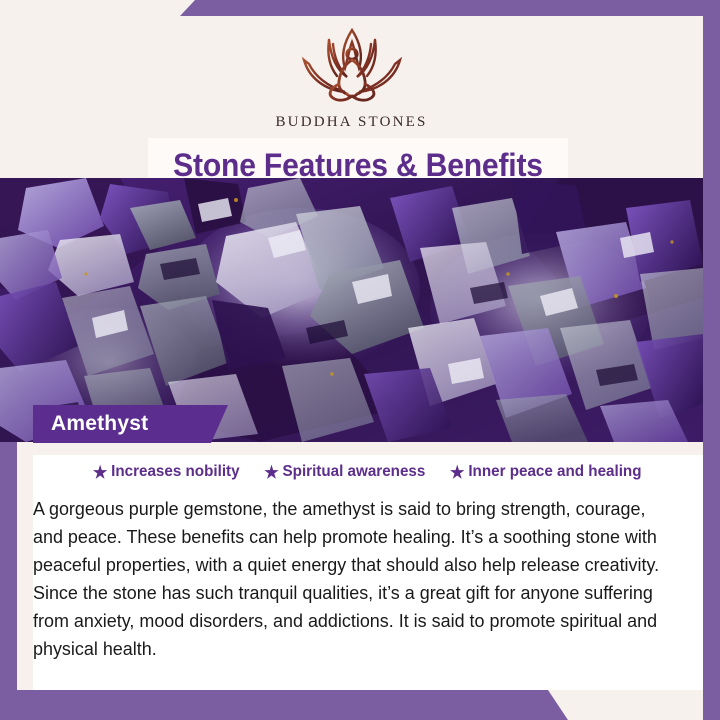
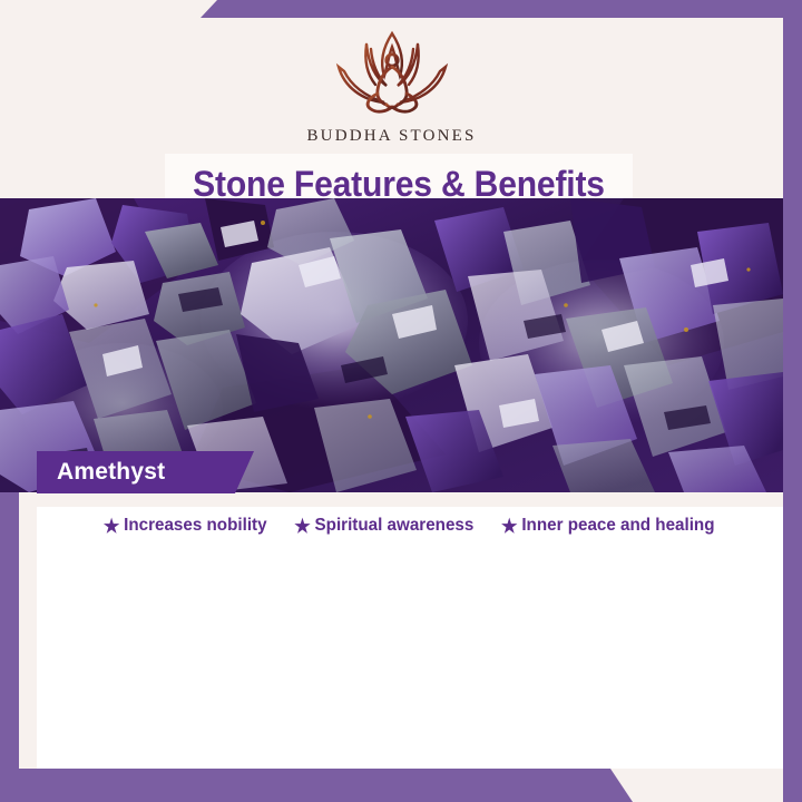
  BUDDHA STONES
  Stone Features & Benefits
  Amethyst
  ★
  Increases nobility
  ★
  Spiritual awareness
  ★
  Inner peace and healing
- A gorgeous purple gemstone, the amethyst is said to bring strength, courage, and peace. These benefits can help promote healing. It’s a soothing stone with peaceful properties, with a quiet energy that should also help release creativity. Since the stone has such tranquil qualities, it’s a great gift for anyone suffering from anxiety, mood disorders, and addictions. It is said to promote spiritual and physical health.
